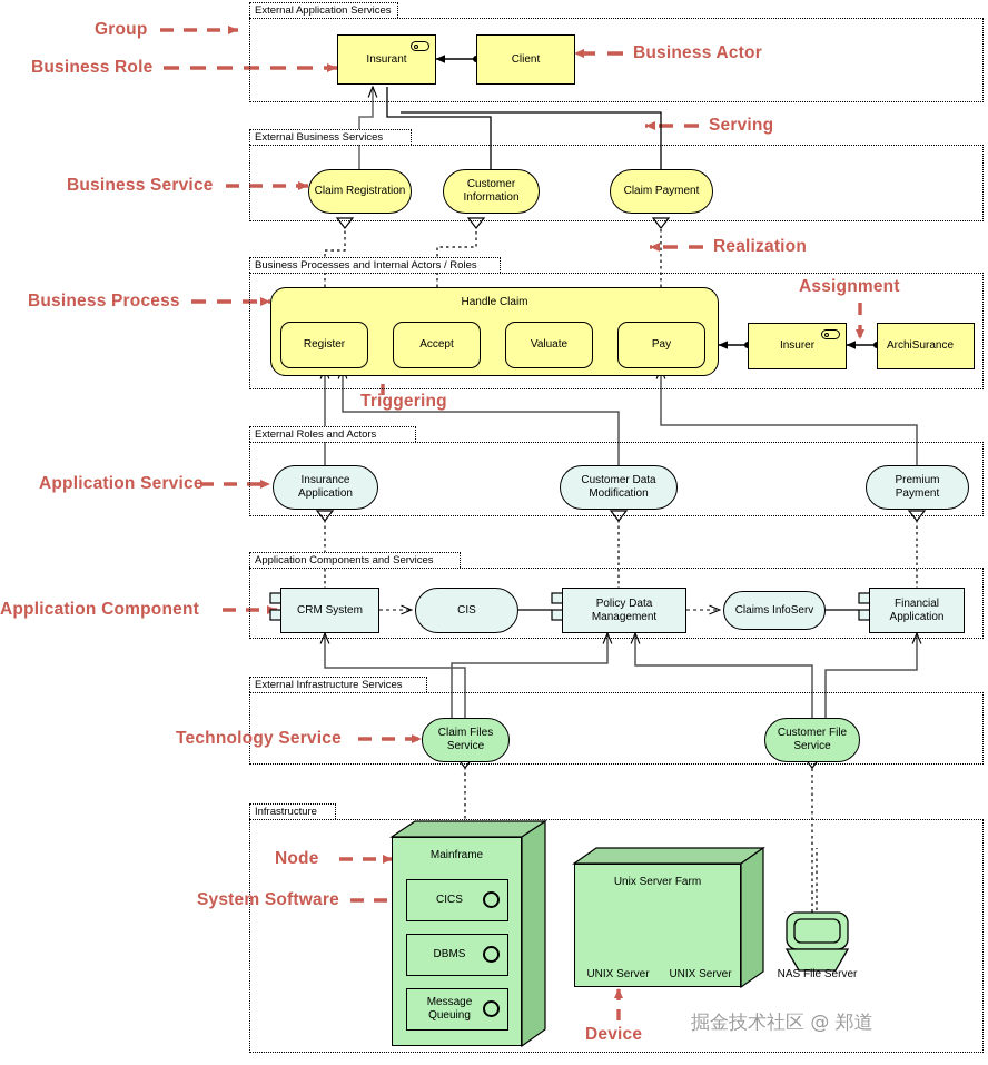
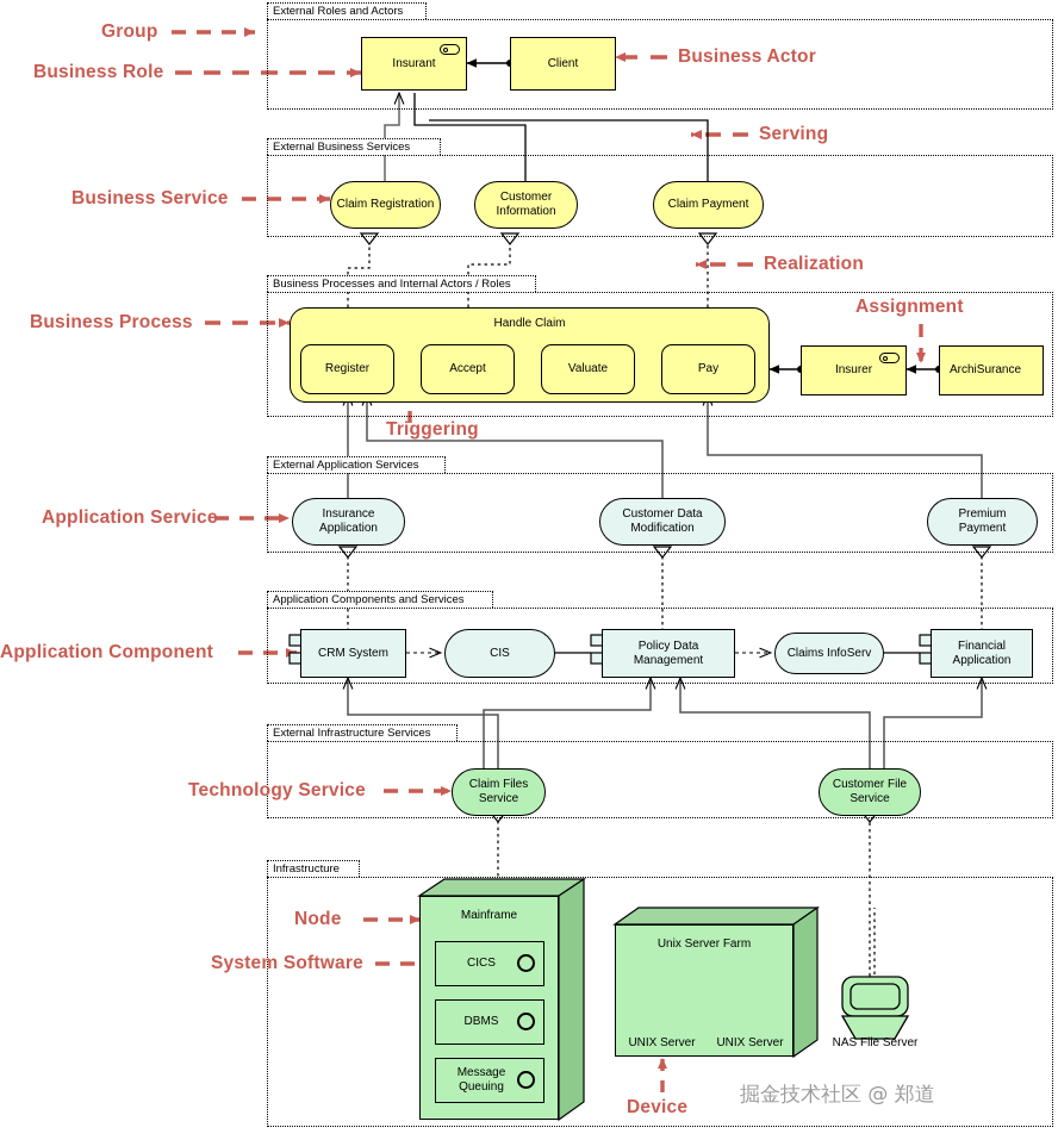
- External Application Services
+ External Roles and Actors
  External Business Services
  Business Processes and Internal Actors / Roles
- External Roles and Actors
+ External Application Services
  Application Components and Services
  External Infrastructure Services
  Infrastructure
  Insurant
  Client
  Claim Registration
  Customer
  Information
  Claim Payment
  Handle Claim
  Register
  Accept
  Valuate
  Pay
  Insurer
  ArchiSurance
  Insurance
  Application
  Customer Data
  Modification
  Premium
  Payment
  CRM System
  CIS
  Policy Data
  Management
  Claims InfoServ
  Financial
  Application
  Claim Files
  Service
  Customer File
  Service
  Mainframe
  CICS
  DBMS
  Message
  Queuing
  Unix Server Farm
  UNIX Server
  UNIX Server
  NAS File Server
  Group
  Business Role
  Business Actor
  Business Service
  Serving
  Realization
  Business Process
  Assignment
  Triggering
  Application Service
  Application Component
  Technology Service
  Node
  System Software
  Device
  掘金技术社区 @ 郑道
